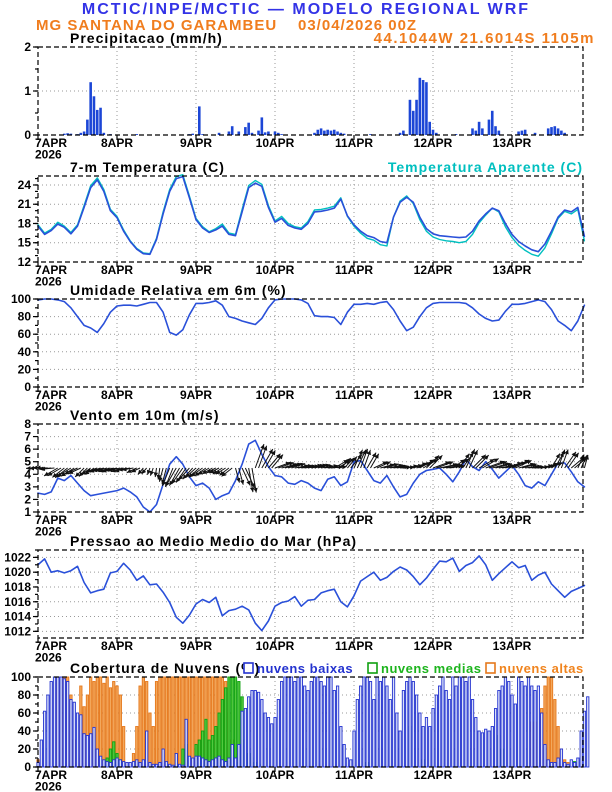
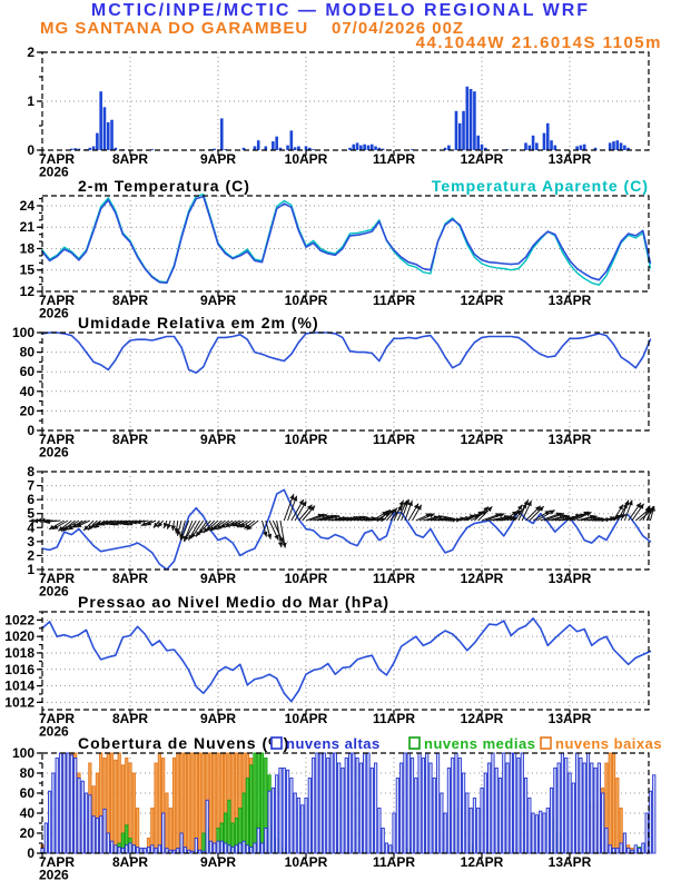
  MCTIC/INPE/MCTIC — MODELO REGIONAL WRF
  MG SANTANA DO GARAMBEU
- 03/04/2026 00Z
+ 07/04/2026 00Z
  44.1044W 21.6014S 1105m
- Precipitacao (mm/h)
- 7-m Temperatura (C)
+ 2-m Temperatura (C)
  Temperatura Aparente (C)
- Umidade Relativa em 6m (%)
+ Umidade Relativa em 2m (%)
- Vento em 10m (m/s)
- Pressao ao Medio Medio do Mar (hPa)
+ Pressao ao Nivel Medio do Mar (hPa)
  Cobertura de Nuvens ()
- nuvens baixas
+ nuvens altas
  nuvens medias
- nuvens altas
+ nuvens baixas
  0
  1
  2
  7APR
  2026
  8APR
  9APR
  10APR
  11APR
  12APR
  13APR
  12
  15
  18
  21
  24
  7APR
  2026
  8APR
  9APR
  10APR
  11APR
  12APR
  13APR
  0
  20
  40
  60
  80
  100
  7APR
  2026
  8APR
  9APR
  10APR
  11APR
  12APR
  13APR
  1
  2
  3
  4
  5
  6
  7
  8
  7APR
  2026
  8APR
  9APR
  10APR
  11APR
  12APR
  13APR
  1012
  1014
  1016
  1018
  1020
  1022
  7APR
  2026
  8APR
  9APR
  10APR
  11APR
  12APR
  13APR
  0
  20
  40
  60
  80
  100
  7APR
  2026
  8APR
  9APR
  10APR
  11APR
  12APR
  13APR
